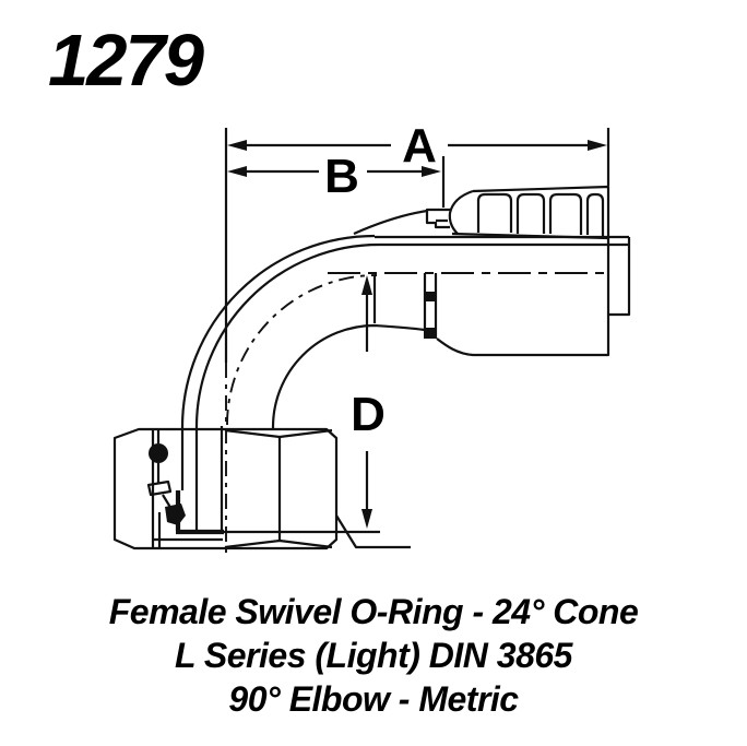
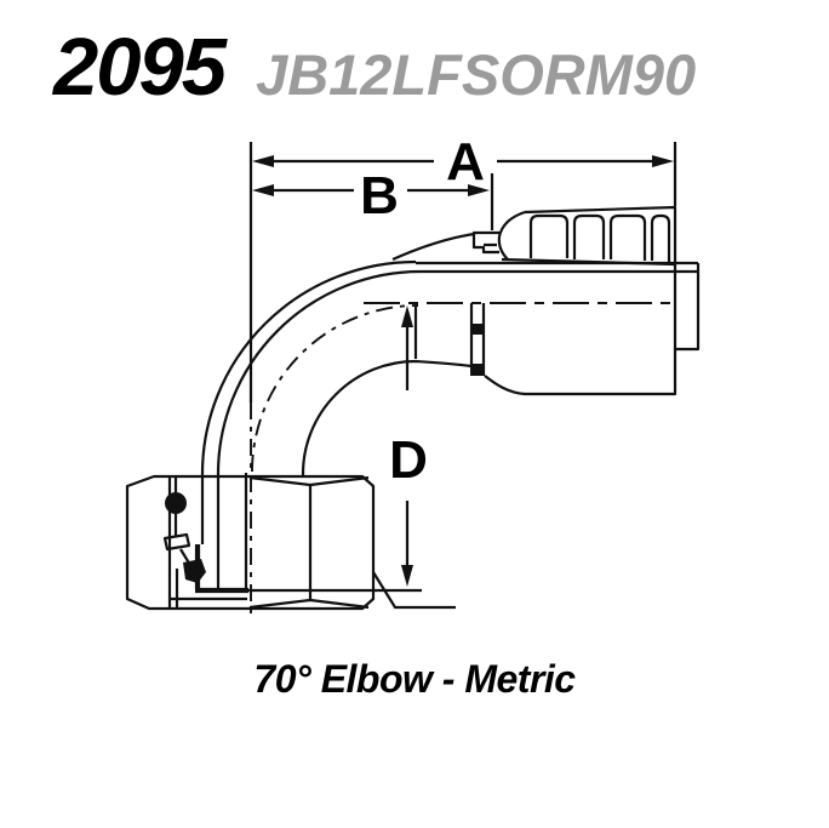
- 1279
+ 2095
+ JB12LFSORM90
  A
  B
  D
- Female Swivel O-Ring - 24° Cone
- L Series (Light) DIN 3865
- 90° Elbow - Metric
+ 70° Elbow - Metric
